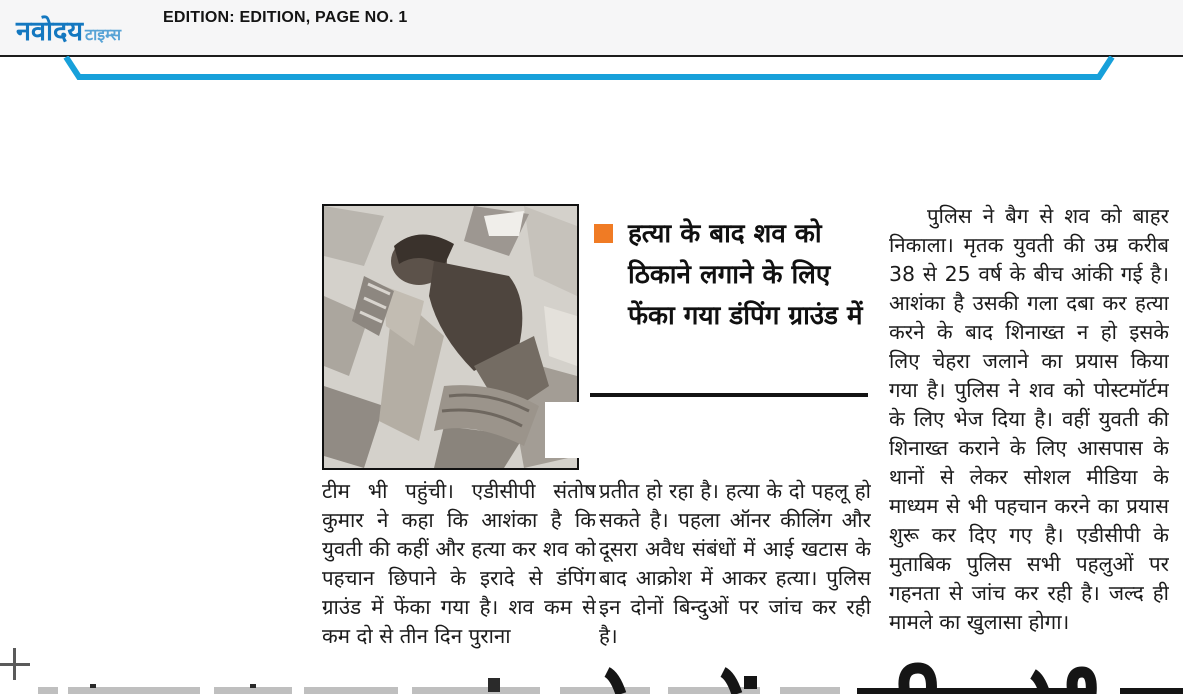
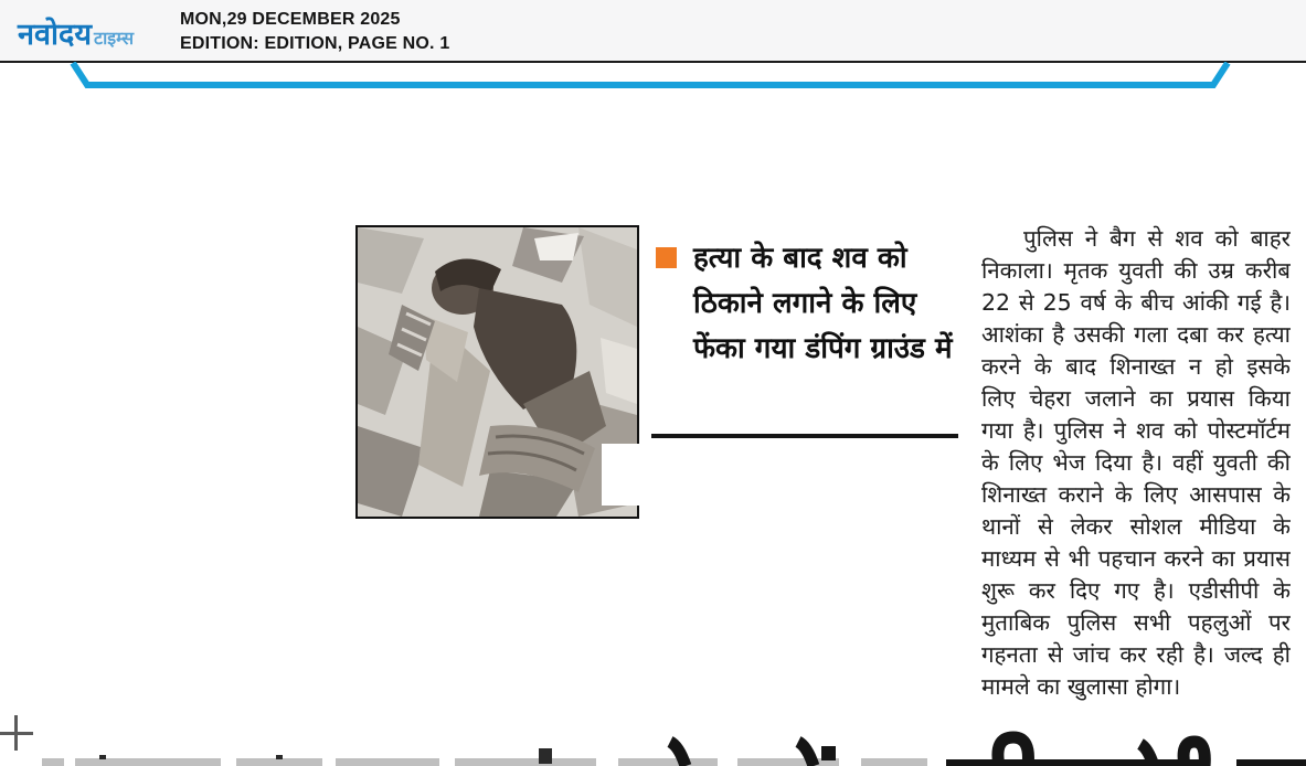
  नवोदयटाइम्स
+ MON,29 DECEMBER 2025
  EDITION: EDITION, PAGE NO. 1
  हत्या के बाद शव को ठिकाने लगाने के लिए फेंका गया डंपिंग ग्राउंड में
- टीम भी पहुंची। एडीसीपी संतोष कुमार ने कहा कि आशंका है कि युवती की कहीं और हत्या कर शव को पहचान छिपाने के इरादे से डंपिंग ग्राउंड में फेंका गया है। शव कम से कम दो से तीन दिन पुराना
- प्रतीत हो रहा है। हत्या के दो पहलू हो सकते है। पहला ऑनर कीलिंग और दूसरा अवैध संबंधों में आई खटास के बाद आक्रोश में आकर हत्या। पुलिस इन दोनों बिन्दुओं पर जांच कर रही है।
- पुलिस ने बैग से शव को बाहर निकाला। मृतक युवती की उम्र करीब 38 से 25 वर्ष के बीच आंकी गई है। आशंका है उसकी गला दबा कर हत्या करने के बाद शिनाख्त न हो इसके लिए चेहरा जलाने का प्रयास किया गया है। पुलिस ने शव को पोस्टमॉर्टम के लिए भेज दिया है। वहीं युवती की शिनाख्त कराने के लिए आसपास के थानों से लेकर सोशल मीडिया के माध्यम से भी पहचान करने का प्रयास शुरू कर दिए गए है। एडीसीपी के मुताबिक पुलिस सभी पहलुओं पर गहनता से जांच कर रही है। जल्द ही मामले का खुलासा होगा।
+ पुलिस ने बैग से शव को बाहर निकाला। मृतक युवती की उम्र करीब 22 से 25 वर्ष के बीच आंकी गई है। आशंका है उसकी गला दबा कर हत्या करने के बाद शिनाख्त न हो इसके लिए चेहरा जलाने का प्रयास किया गया है। पुलिस ने शव को पोस्टमॉर्टम के लिए भेज दिया है। वहीं युवती की शिनाख्त कराने के लिए आसपास के थानों से लेकर सोशल मीडिया के माध्यम से भी पहचान करने का प्रयास शुरू कर दिए गए है। एडीसीपी के मुताबिक पुलिस सभी पहलुओं पर गहनता से जांच कर रही है। जल्द ही मामले का खुलासा होगा।
